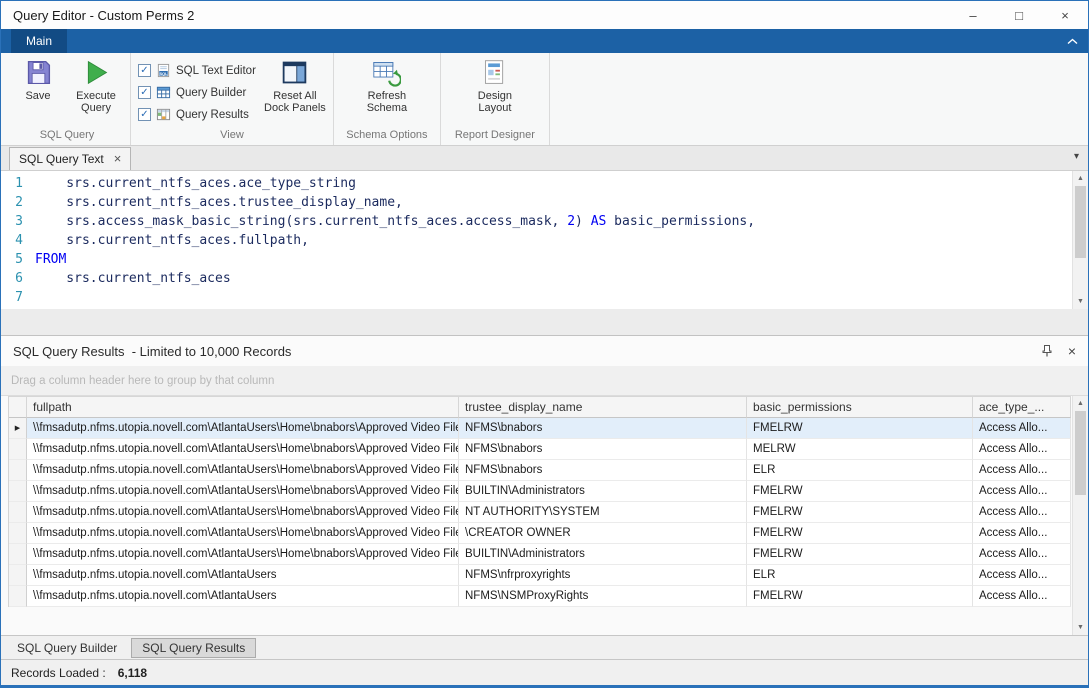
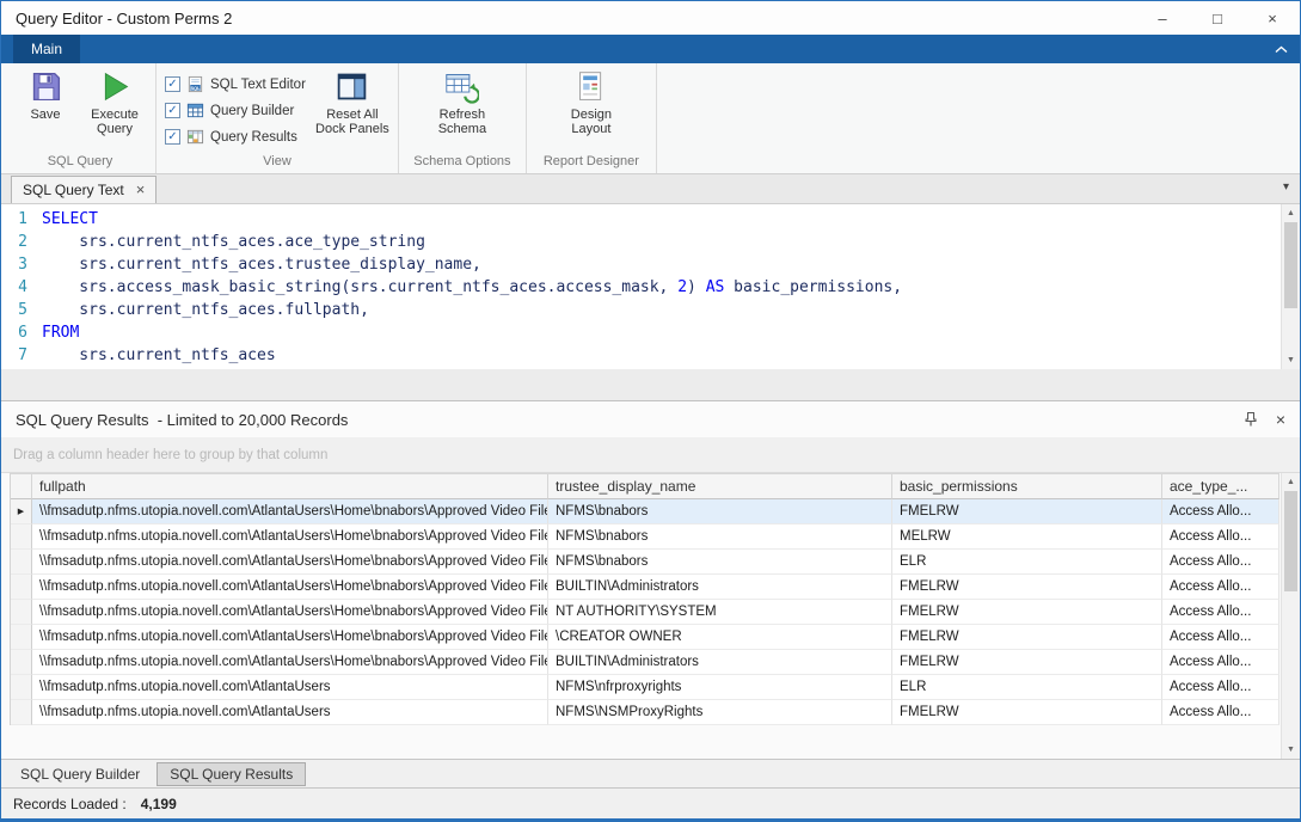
  Query Editor - Custom Perms 2
  –
  □
  ×
  Main
  Save
  Execute Query
  SQL Query
  ✓
  SQL Text Editor
  ✓
  Query Builder
  ✓
  Query Results
  Reset All Dock Panels
  View
  Refresh Schema
  Schema Options
  Design Layout
  Report Designer
  SQL Query Text
  ×
  ▾
  1
  2
  3
  4
  5
  6
  7
+ SELECT
  srs.current_ntfs_aces.ace_type_string
  srs.current_ntfs_aces.trustee_display_name,
  srs.access_mask_basic_string(srs.current_ntfs_aces.access_mask, 2) AS basic_permissions,
  srs.current_ntfs_aces.fullpath,
  FROM
  srs.current_ntfs_aces
- SQL Query Results - Limited to 10,000 Records
+ SQL Query Results - Limited to 20,000 Records
  ×
  Drag a column header here to group by that column
  	fullpath	trustee_display_name	basic_permissions	ace_type_...
  	\\fmsadutp.nfms.utopia.novell.com\AtlantaUsers\Home\bnabors\Approved Video Fil	NFMS\bnabors	FMELRW	Access Allo...
  	\\fmsadutp.nfms.utopia.novell.com\AtlantaUsers\Home\bnabors\Approved Video Fil	NFMS\bnabors	MELRW	Access Allo...
  	\\fmsadutp.nfms.utopia.novell.com\AtlantaUsers\Home\bnabors\Approved Video Fil	NFMS\bnabors	ELR	Access Allo...
  	\\fmsadutp.nfms.utopia.novell.com\AtlantaUsers\Home\bnabors\Approved Video Fil	BUILTIN\Administrators	FMELRW	Access Allo...
  	\\fmsadutp.nfms.utopia.novell.com\AtlantaUsers\Home\bnabors\Approved Video Fil	NT AUTHORITY\SYSTEM	FMELRW	Access Allo...
  	\\fmsadutp.nfms.utopia.novell.com\AtlantaUsers\Home\bnabors\Approved Video Fil	\CREATOR OWNER	FMELRW	Access Allo...
  	\\fmsadutp.nfms.utopia.novell.com\AtlantaUsers\Home\bnabors\Approved Video Fil	BUILTIN\Administrators	FMELRW	Access Allo...
  	\\fmsadutp.nfms.utopia.novell.com\AtlantaUsers	NFMS\nfrproxyrights	ELR	Access Allo...
  	\\fmsadutp.nfms.utopia.novell.com\AtlantaUsers	NFMS\NSMProxyRights	FMELRW	Access Allo...
  SQL Query Builder
  SQL Query Results
  Records Loaded :
- 6,118
+ 4,199
